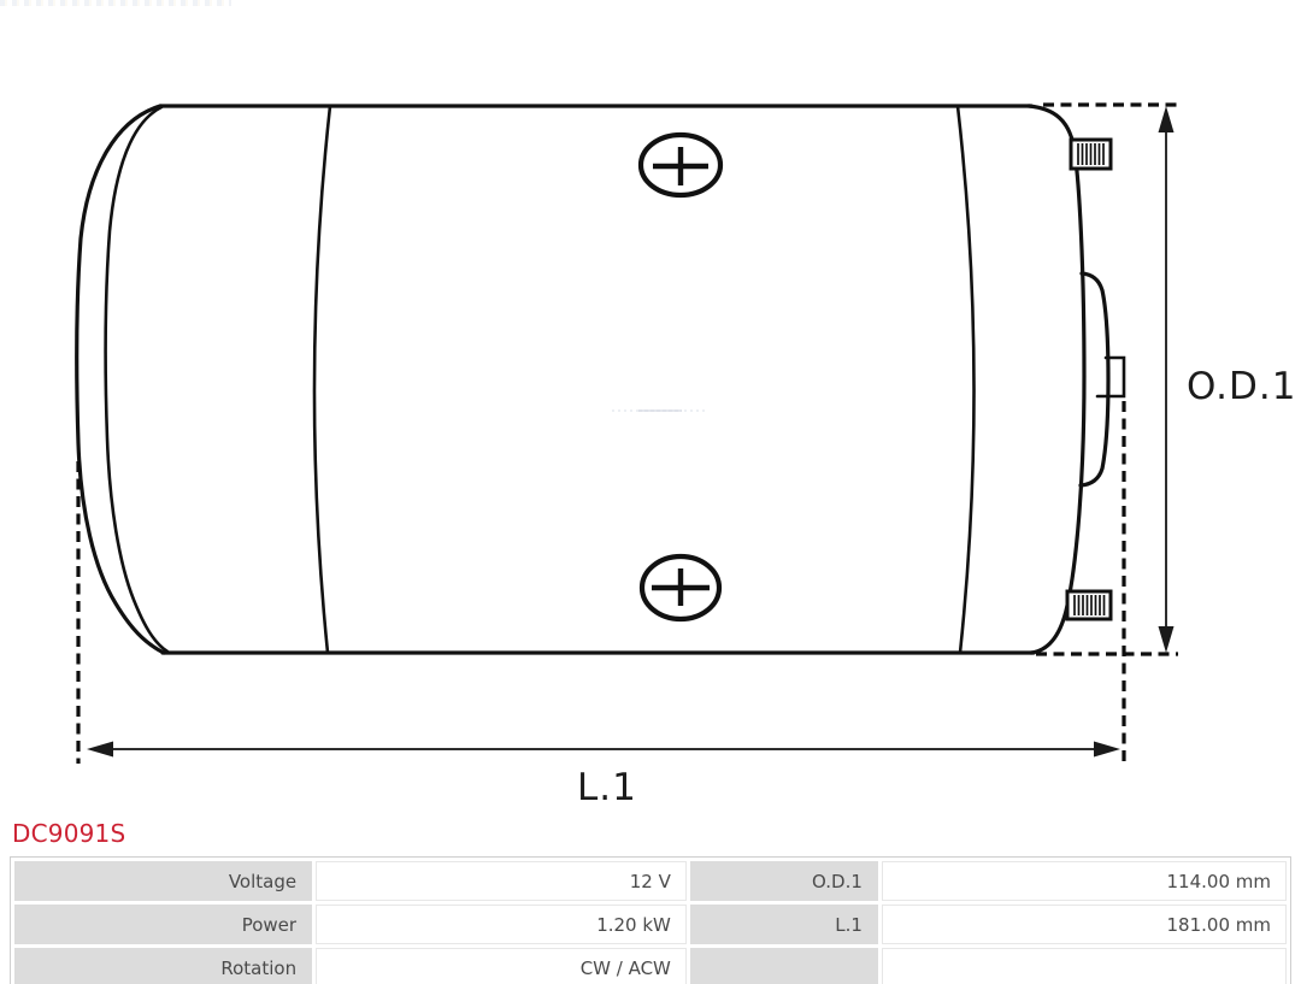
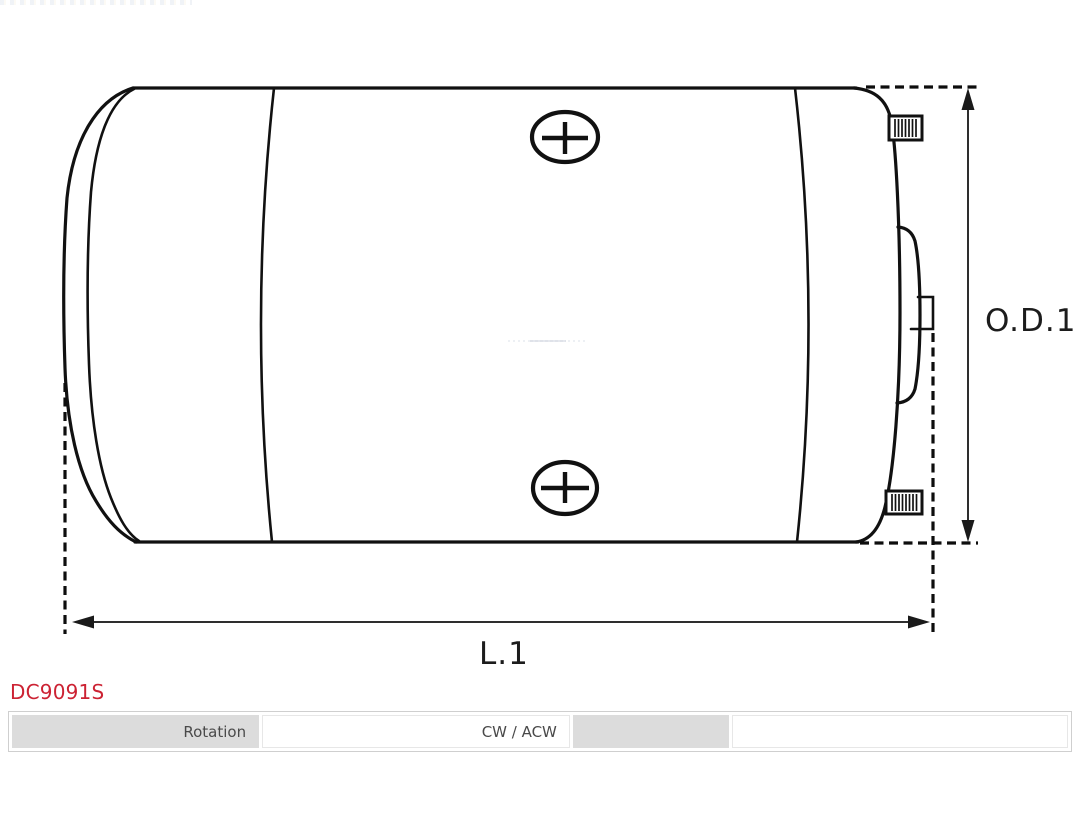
  O.D.1
  L.1
  DC9091S
- Voltage	12 V	O.D.1	114.00 mm
- Power	1.20 kW	L.1	181.00 mm
  Rotation	CW / ACW
